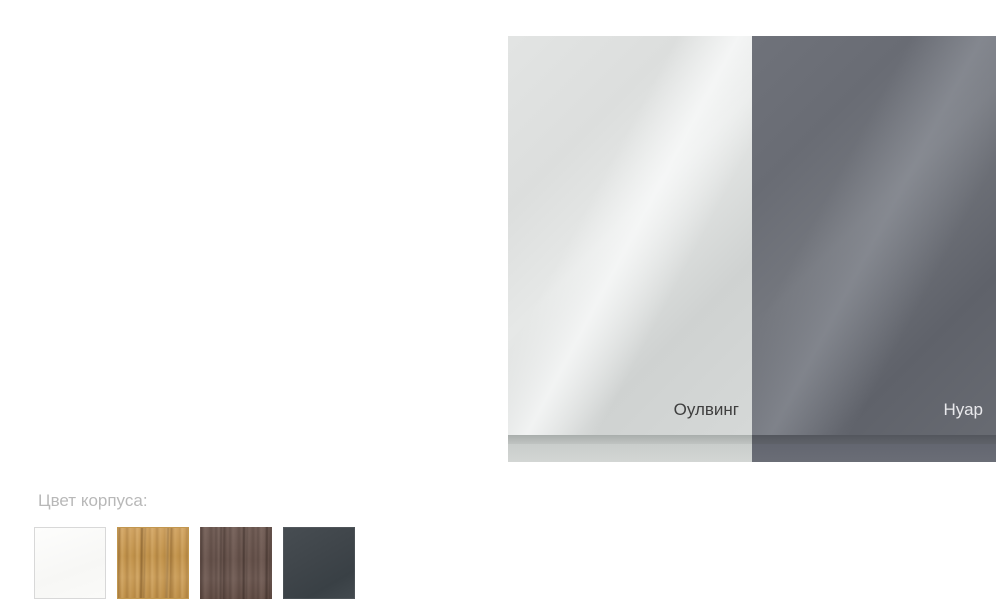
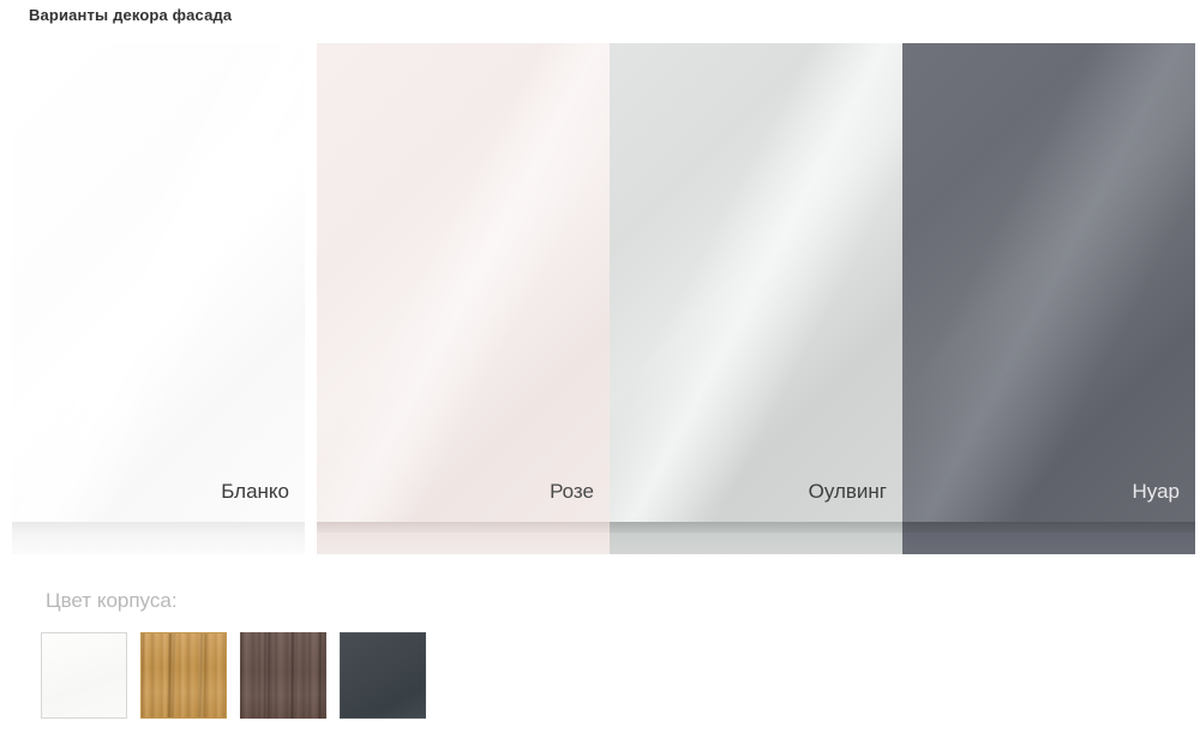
+ Варианты декора фасада
+ Бланко
+ Розе
  Оулвинг
  Нуар
  Цвет корпуса:
